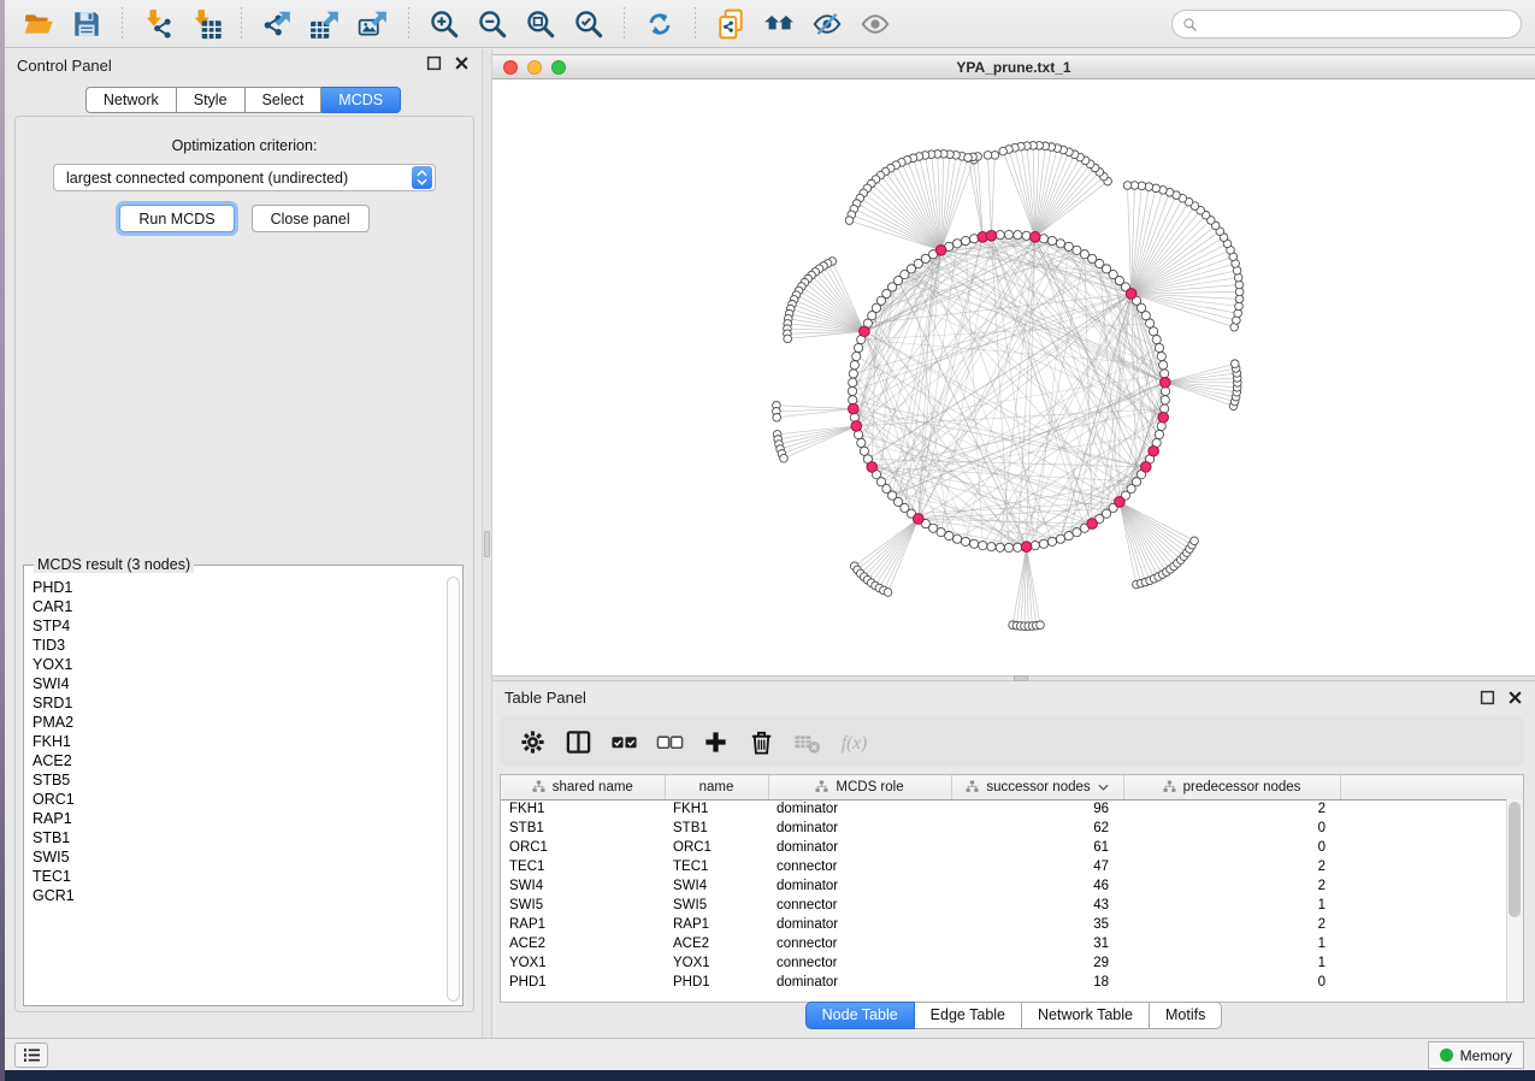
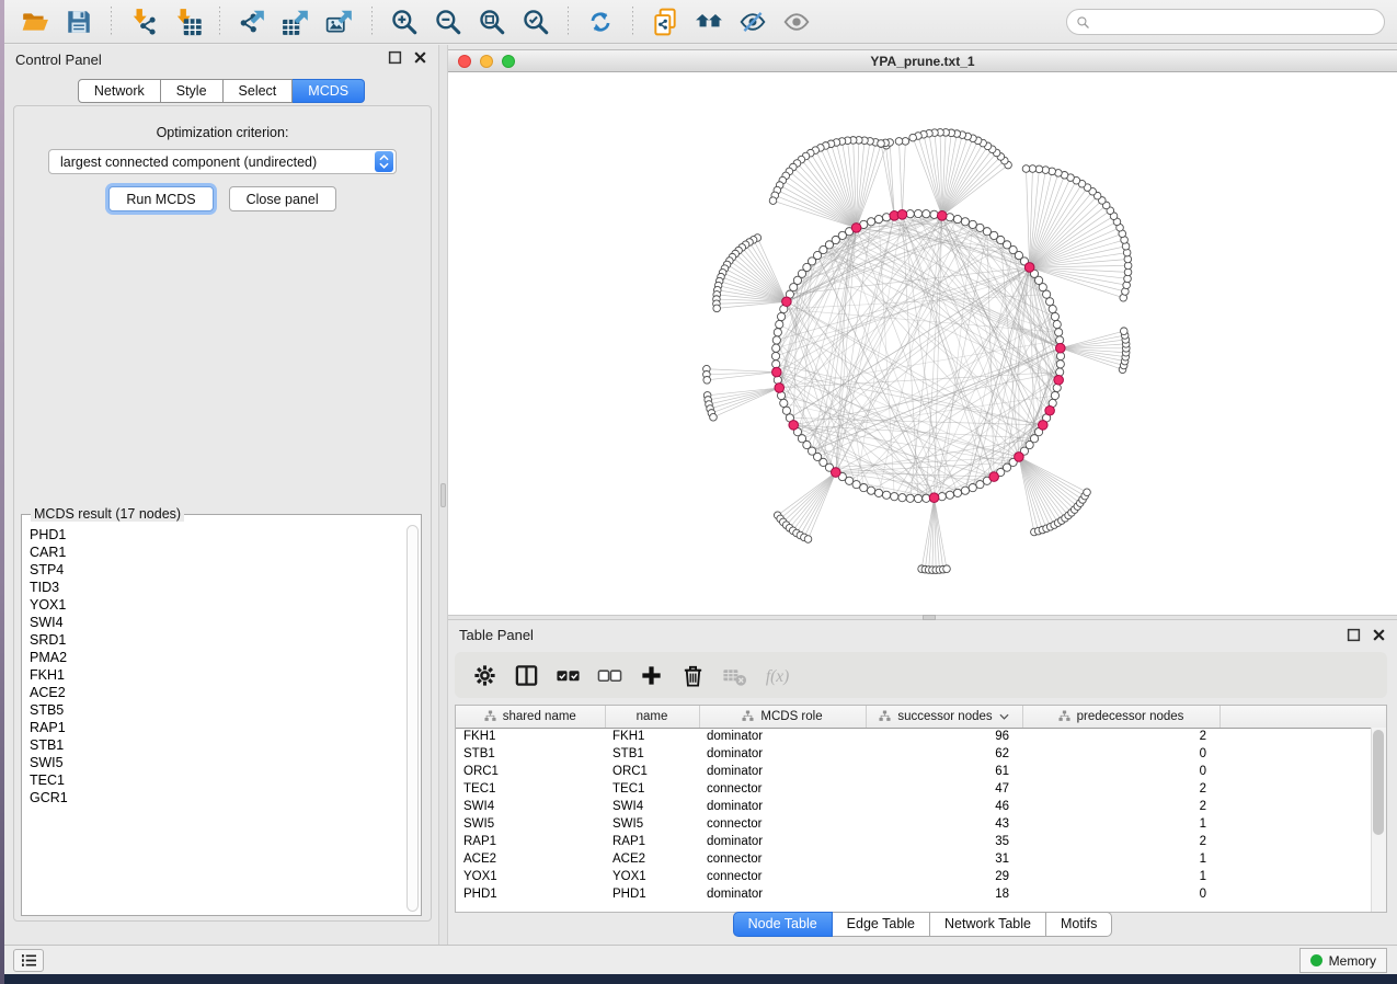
  Control Panel
  Network
  Style
  Select
  MCDS
  Optimization criterion:
  largest connected component (undirected)
  Run MCDS
  Close panel
- MCDS result (3 nodes)
+ MCDS result (17 nodes)
  PHD1
  CAR1
  STP4
  TID3
  YOX1
  SWI4
  SRD1
  PMA2
  FKH1
  ACE2
  STB5
- ORC1
  RAP1
  STB1
  SWI5
  TEC1
  GCR1
  YPA_prune.txt_1
  Table Panel
  f(x)
  shared name	name	MCDS role	successor nodes	predecessor nodes
  FKH1	FKH1	dominator	96	2
  STB1	STB1	dominator	62	0
  ORC1	ORC1	dominator	61	0
  TEC1	TEC1	connector	47	2
  SWI4	SWI4	dominator	46	2
  SWI5	SWI5	connector	43	1
  RAP1	RAP1	dominator	35	2
  ACE2	ACE2	connector	31	1
  YOX1	YOX1	connector	29	1
  PHD1	PHD1	dominator	18	0
  Node Table
  Edge Table
  Network Table
  Motifs
  Memory
